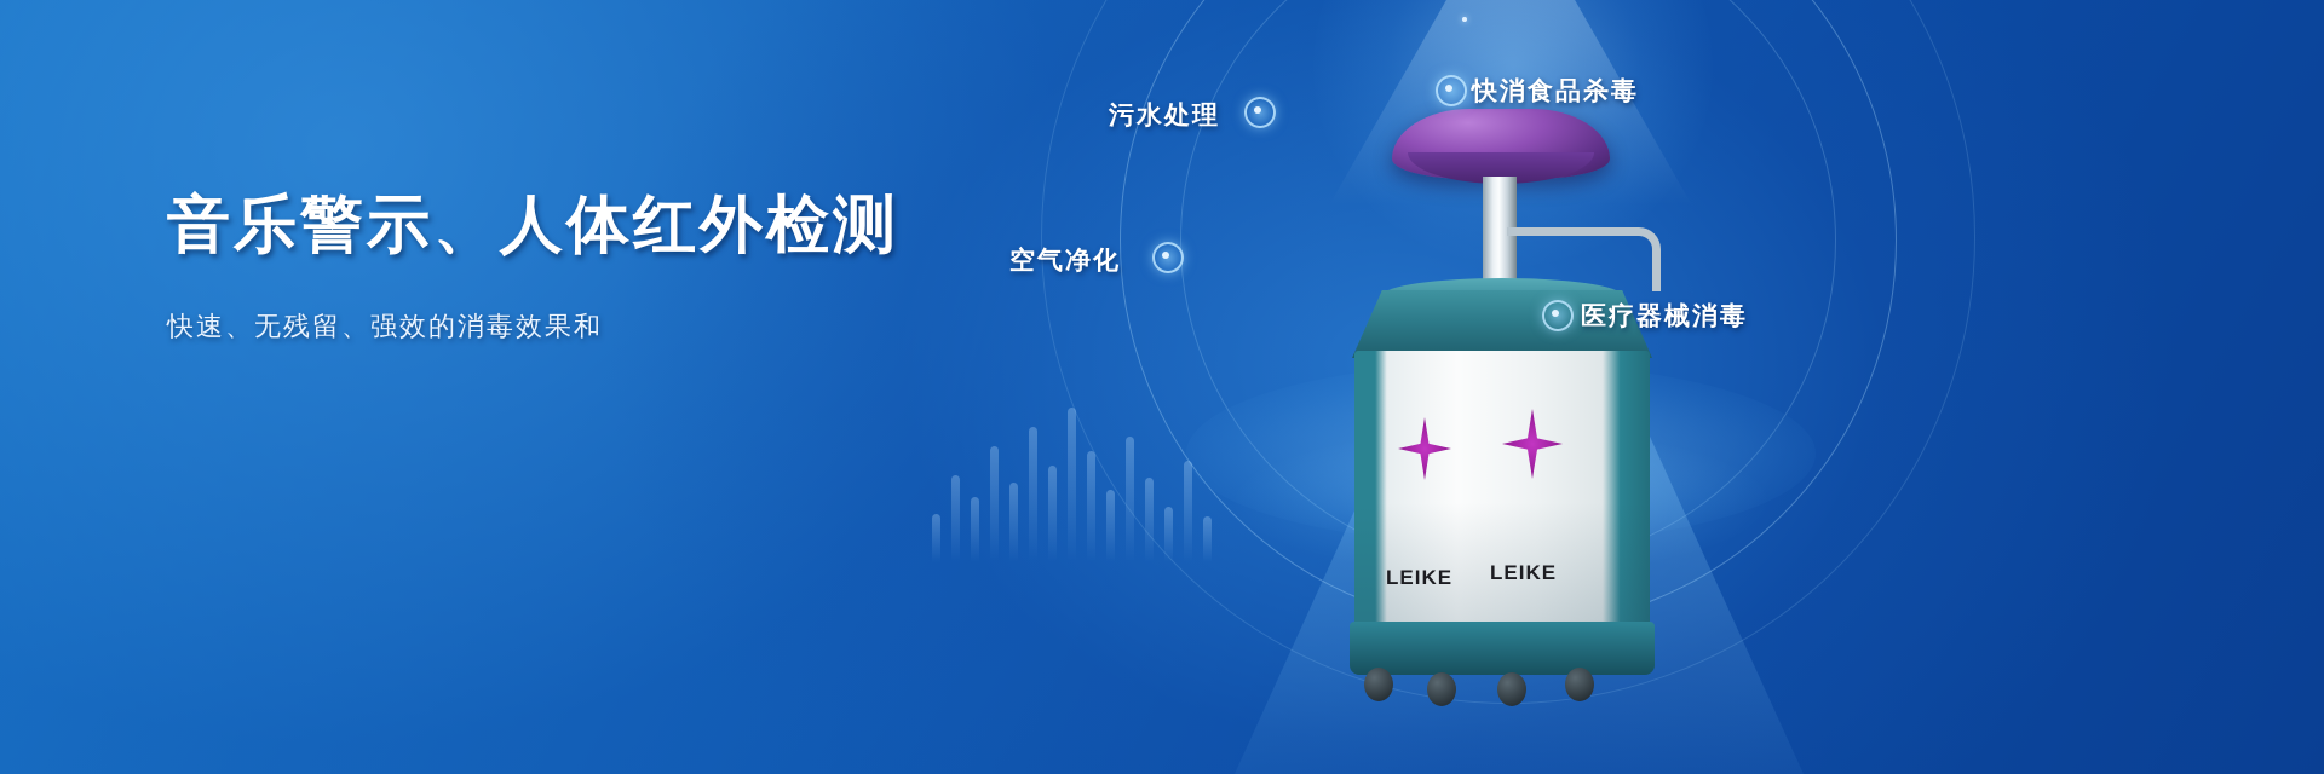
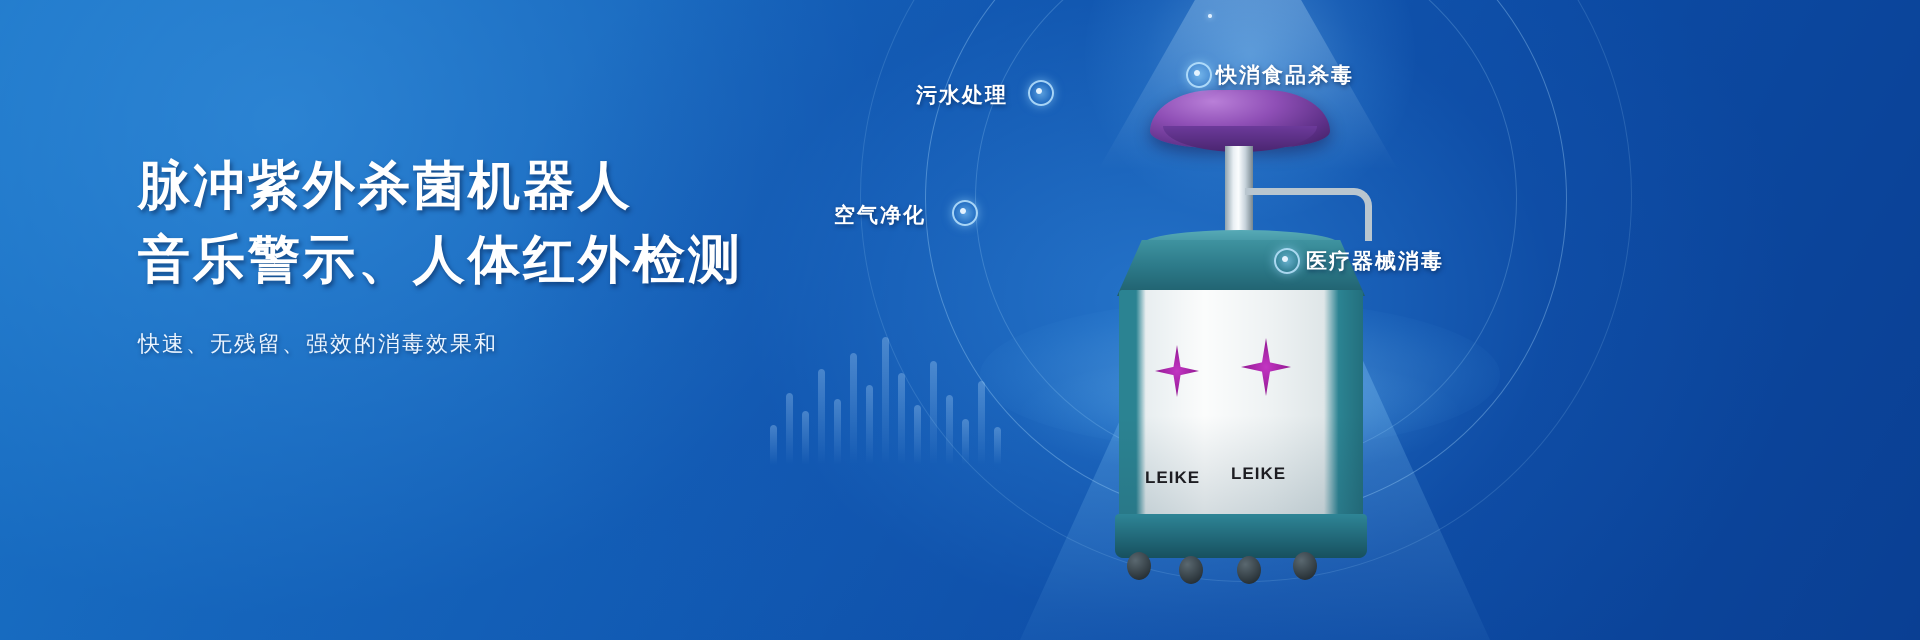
+ 脉冲紫外杀菌机器人
  音乐警示、人体红外检测
  快速、无残留、强效的消毒效果和
  LEIKE
  LEIKE
  污水处理
  快消食品杀毒
  空气净化
  医疗器械消毒
